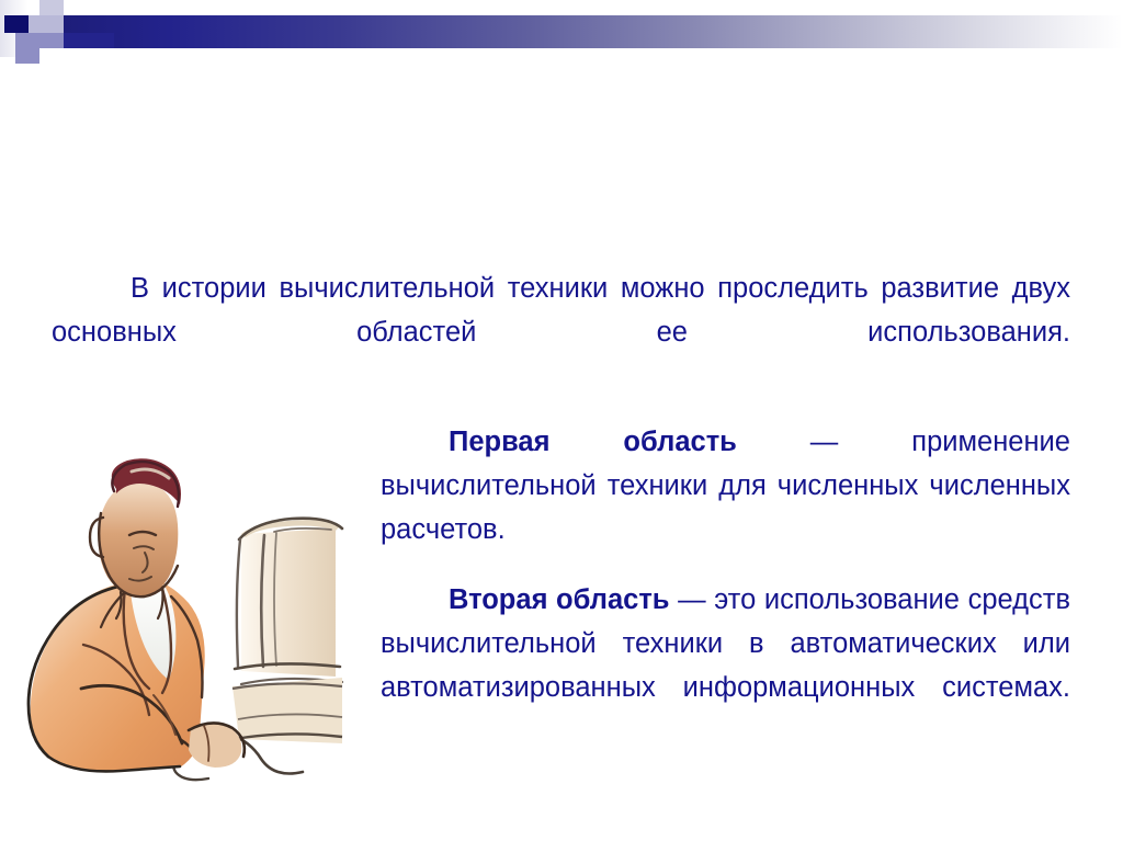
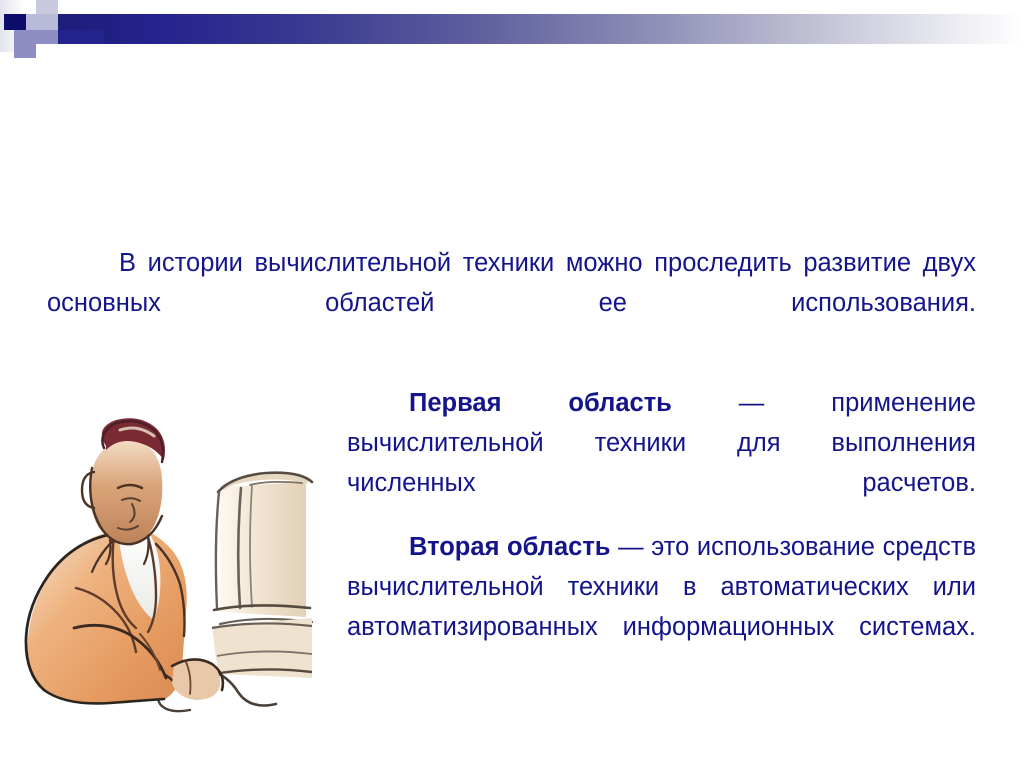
  В истории вычислительной техники можно проследить развитие двух основных областей ее использования.
- Первая область — применение вычислительной техники для численных численных расчетов.
+ Первая область — применение вычислительной техники для выполнения численных расчетов.
  Вторая область — это использование средств вычислительной техники в автоматических или автоматизированных информационных системах.
